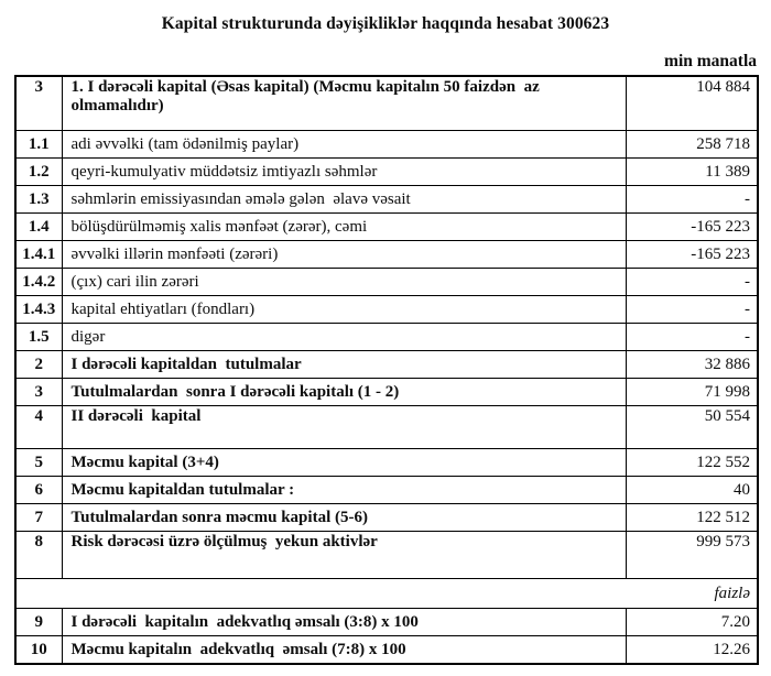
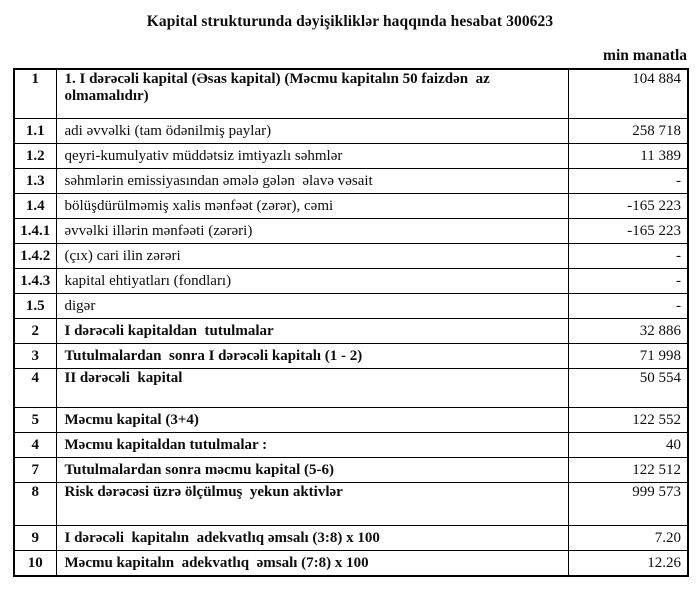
  Kapital strukturunda dəyişikliklər haqqında hesabat 300623
  min manatla
- 3	1. I dərəcəli kapital (Əsas kapital) (Məcmu kapitalın 50 faizdən az olmamalıdır)	104 884
+ 1	1. I dərəcəli kapital (Əsas kapital) (Məcmu kapitalın 50 faizdən az olmamalıdır)	104 884
  1.1	adi əvvəlki (tam ödənilmiş paylar)	258 718
  1.2	qeyri-kumulyativ müddətsiz imtiyazlı səhmlər	11 389
  1.3	səhmlərin emissiyasından əmələ gələn əlavə vəsait	-
  1.4	bölüşdürülməmiş xalis mənfəət (zərər), cəmi	-165 223
  1.4.1	əvvəlki illərin mənfəəti (zərəri)	-165 223
  1.4.2	(çıx) cari ilin zərəri	-
  1.4.3	kapital ehtiyatları (fondları)	-
  1.5	digər	-
  2	I dərəcəli kapitaldan tutulmalar	32 886
  3	Tutulmalardan sonra I dərəcəli kapitalı (1 - 2)	71 998
  4	II dərəcəli kapital	50 554
  5	Məcmu kapital (3+4)	122 552
- 6	Məcmu kapitaldan tutulmalar :	40
+ 4	Məcmu kapitaldan tutulmalar :	40
  7	Tutulmalardan sonra məcmu kapital (5-6)	122 512
  8	Risk dərəcəsi üzrə ölçülmuş yekun aktivlər	999 573
- faizlə
  9	I dərəcəli kapitalın adekvatlıq əmsalı (3:8) x 100	7.20
  10	Məcmu kapitalın adekvatlıq əmsalı (7:8) x 100	12.26
